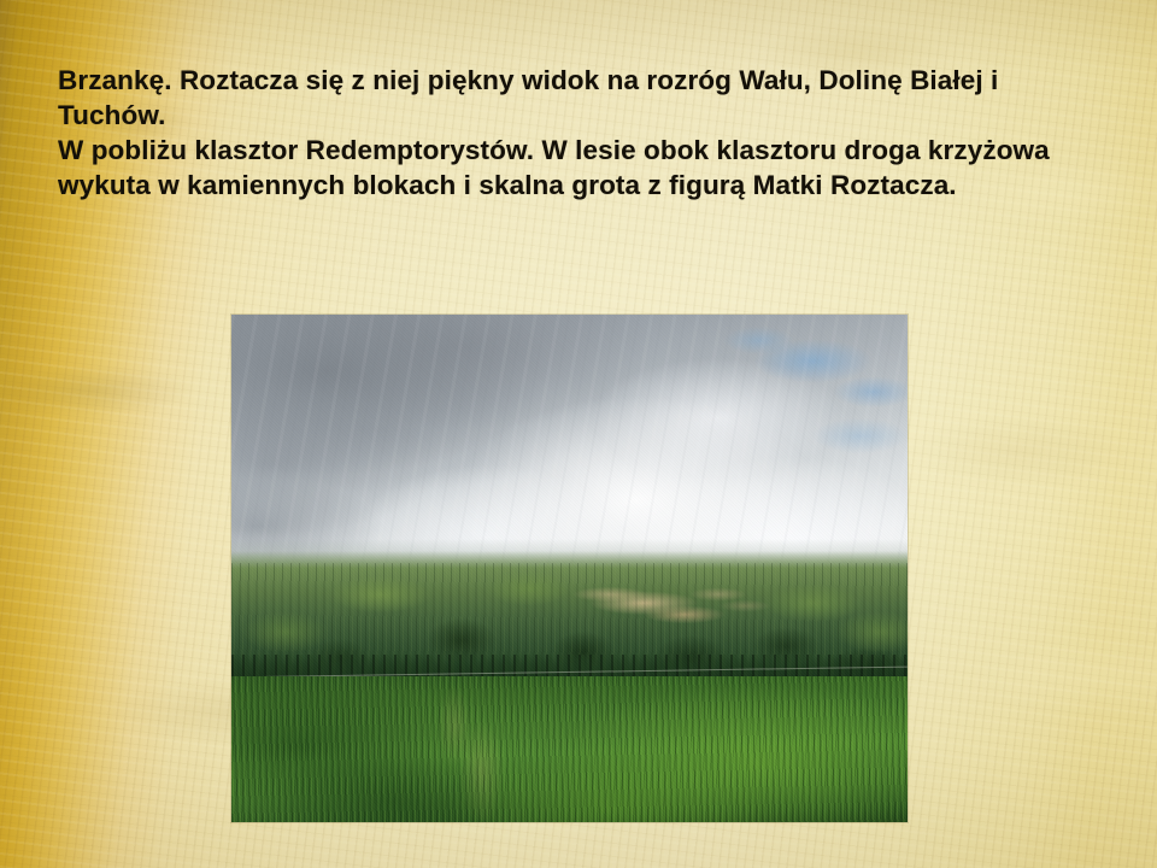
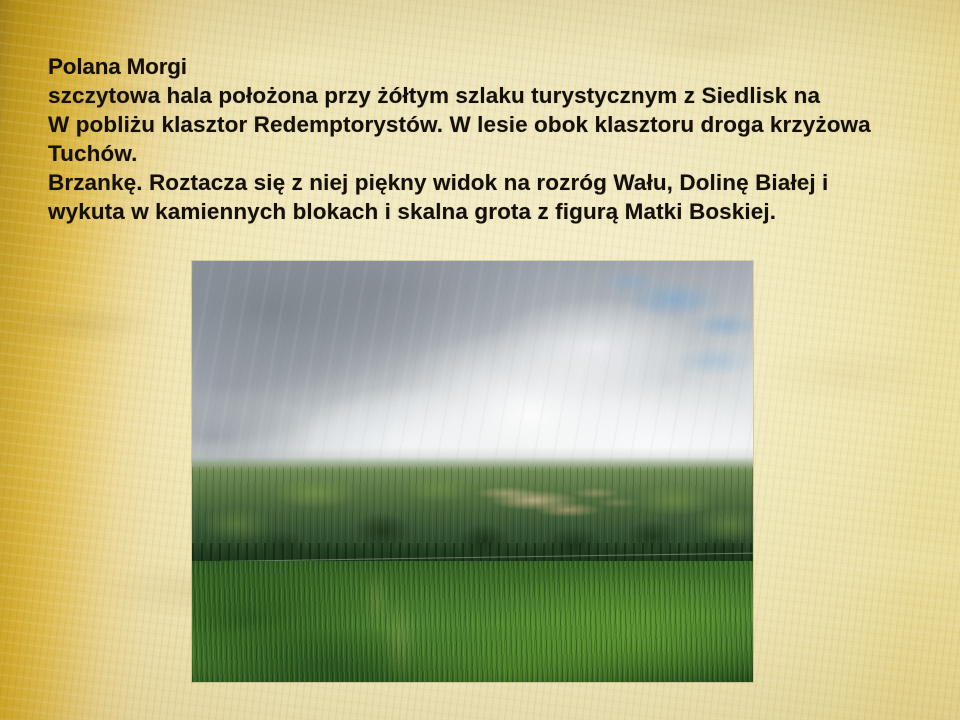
+ Polana Morgi
+ szczytowa hala położona przy żółtym szlaku turystycznym z Siedlisk na
- Brzankę. Roztacza się z niej piękny widok na rozróg Wału, Dolinę Białej i
+ W pobliżu klasztor Redemptorystów. W lesie obok klasztoru droga krzyżowa
  Tuchów.
- W pobliżu klasztor Redemptorystów. W lesie obok klasztoru droga krzyżowa
+ Brzankę. Roztacza się z niej piękny widok na rozróg Wału, Dolinę Białej i
- wykuta w kamiennych blokach i skalna grota z figurą Matki Roztacza.
+ wykuta w kamiennych blokach i skalna grota z figurą Matki Boskiej.
